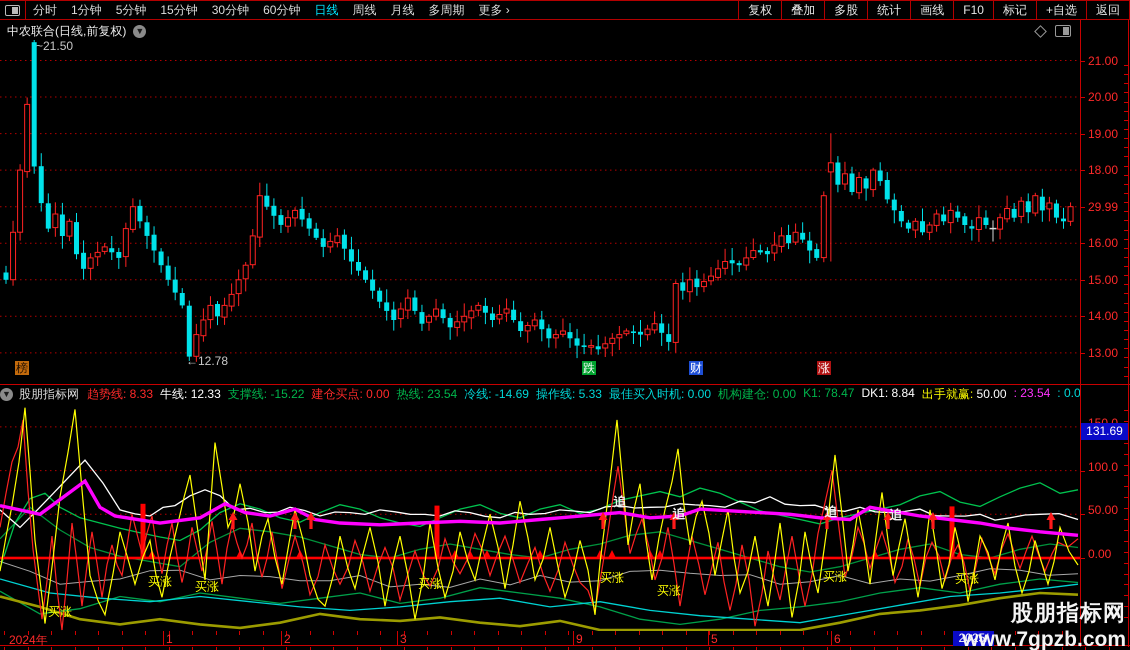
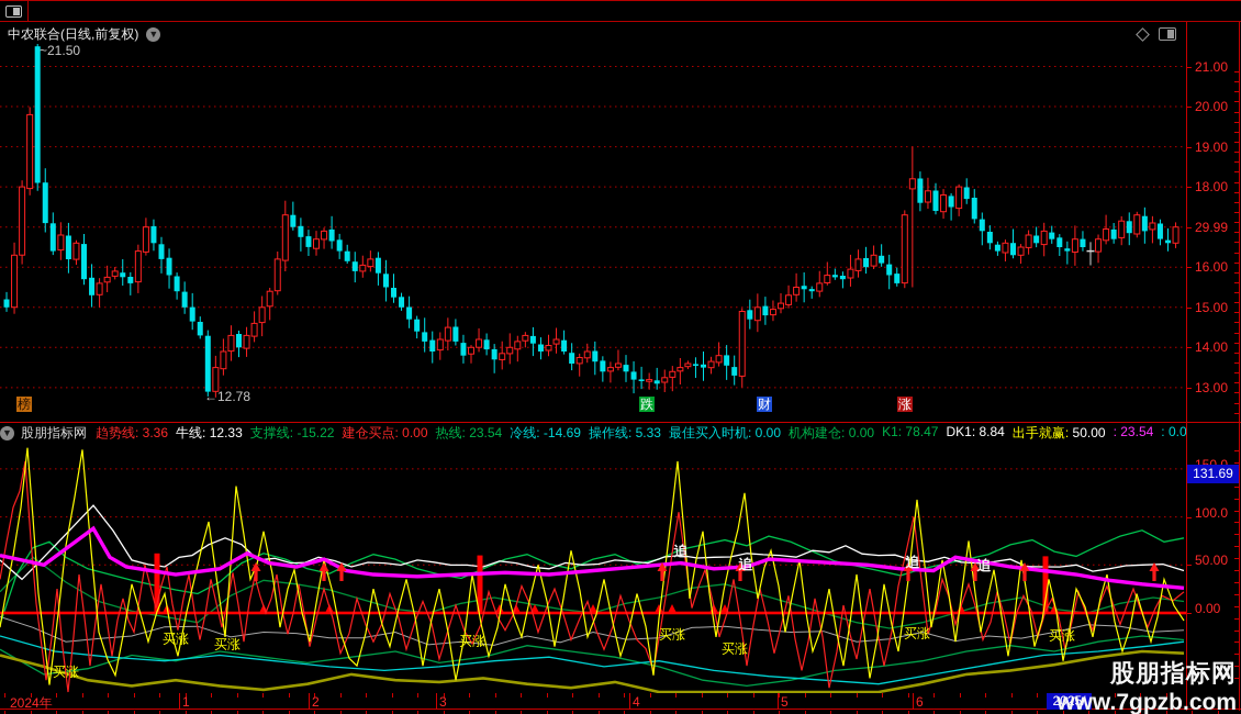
- 分时
- 1分钟
- 5分钟
- 15分钟
- 30分钟
- 60分钟
- 日线
- 周线
- 月线
- 多周期
- 更多 ›
- 复权
- 叠加
- 多股
- 统计
- 画线
- F10
- 标记
- +自选
- 返回
  中农联合(日线,前复权)
  ▼
  ~21.50
  ←12.78
  榜
  跌
  财
  涨
  21.00
  20.00
  19.00
  18.00
  29.99
  16.00
  15.00
  14.00
  13.00
  ▼
  股朋指标网
- 趋势线: 8.33
+ 趋势线: 3.36
  牛线: 12.33
  支撑线: -15.22
  建仓买点: 0.00
  热线: 23.54
  冷线: -14.69
  操作线: 5.33
  最佳买入时机: 0.00
  机构建仓: 0.00
  K1: 78.47
  DK1: 8.84
  出手就赢: 50.00
  : 23.54
  : 0.0
  买涨
  买涨
  买涨
  买涨
  买涨
  买涨
  买涨
  买涨
  追
  追
  追
  追
  100.0
  50.00
  0.00
  131.69
  2024年
  1
  2
  3
- 9
+ 4
  5
  6
  2025/
  股朋指标网
  www.7gpzb.com
